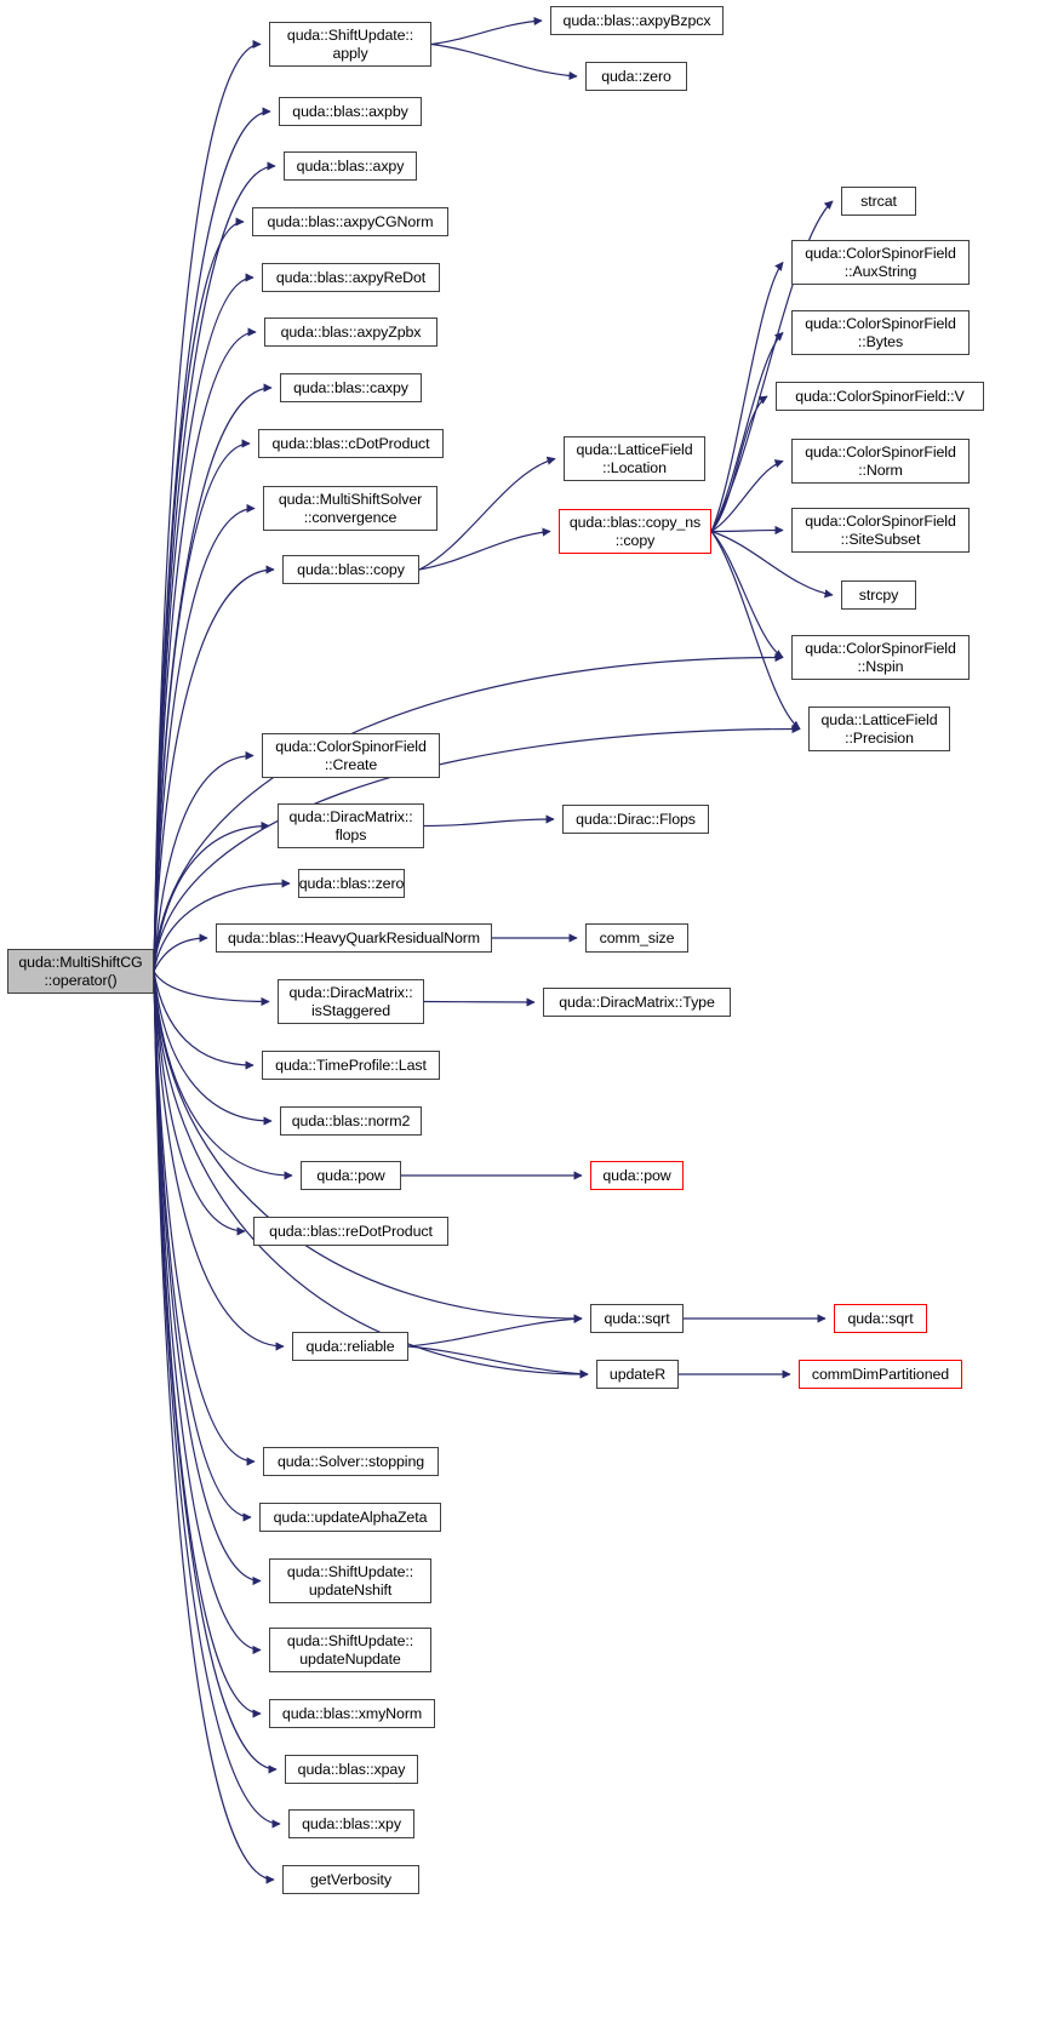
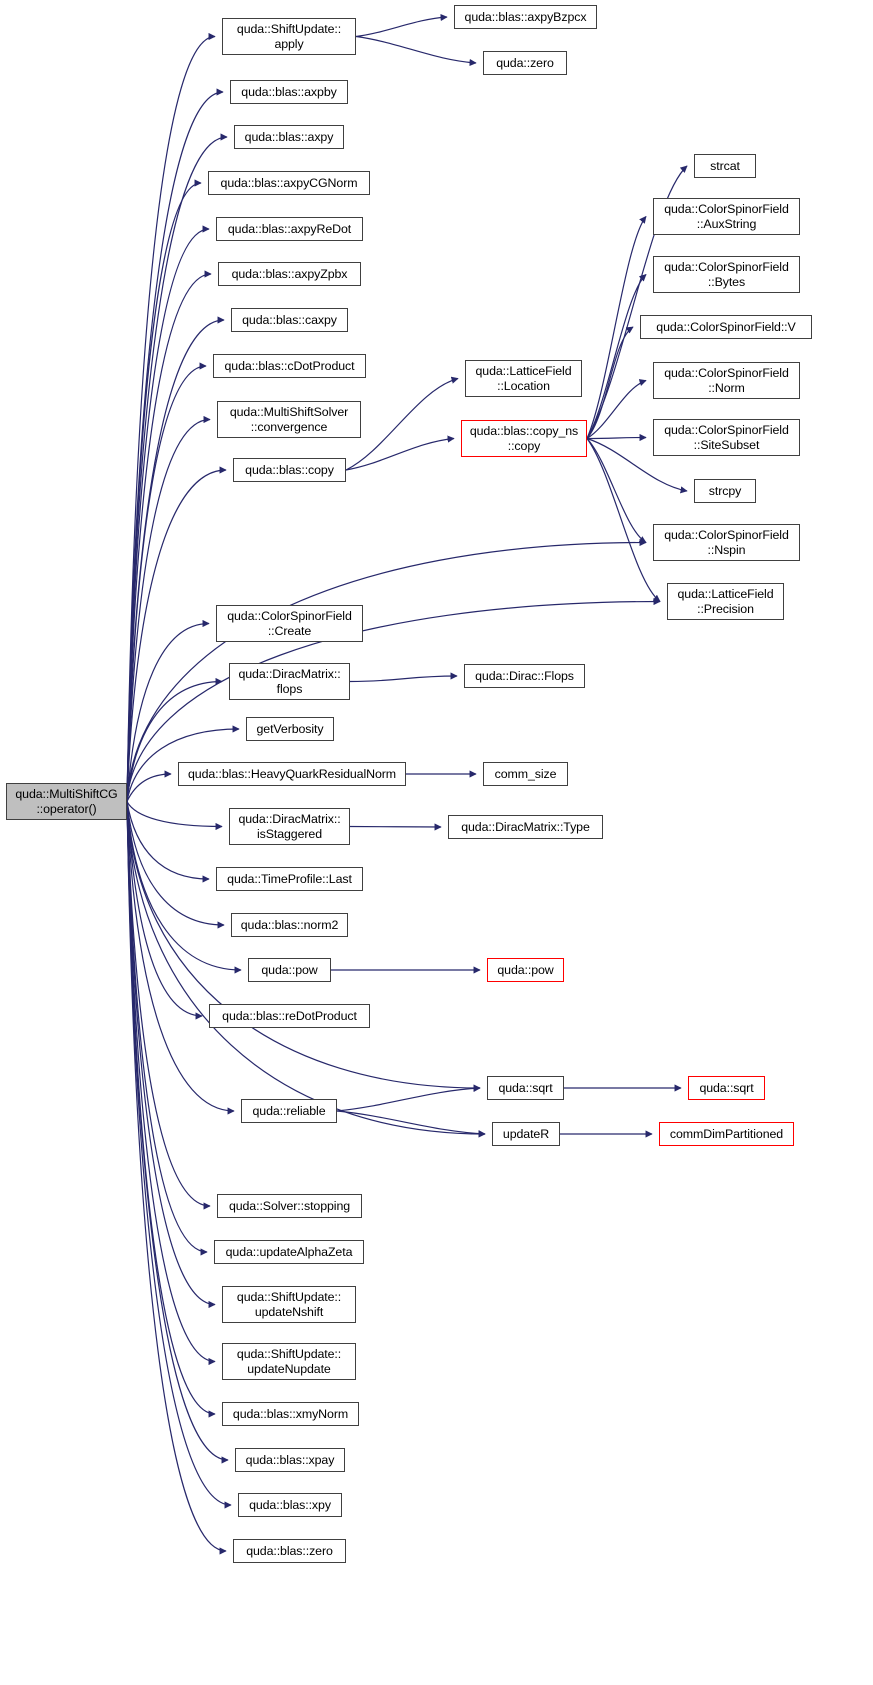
  quda::MultiShiftCG
  ::operator()
  quda::ShiftUpdate::
  apply
  quda::blas::axpyBzpcx
  quda::zero
  quda::blas::axpby
  quda::blas::axpy
  quda::blas::axpyCGNorm
  quda::blas::axpyReDot
  quda::blas::axpyZpbx
  quda::blas::caxpy
  quda::blas::cDotProduct
  quda::MultiShiftSolver
  ::convergence
  quda::blas::copy
  quda::LatticeField
  ::Location
  quda::blas::copy_ns
  ::copy
  strcat
  quda::ColorSpinorField
  ::AuxString
  quda::ColorSpinorField
  ::Bytes
  quda::ColorSpinorField::V
  quda::ColorSpinorField
  ::Norm
  quda::ColorSpinorField
  ::SiteSubset
  strcpy
  quda::ColorSpinorField
  ::Nspin
  quda::LatticeField
  ::Precision
  quda::ColorSpinorField
  ::Create
  quda::DiracMatrix::
  flops
  quda::Dirac::Flops
- quda::blas::zero
+ getVerbosity
  quda::blas::HeavyQuarkResidualNorm
  comm_size
  quda::DiracMatrix::
  isStaggered
  quda::DiracMatrix::Type
  quda::TimeProfile::Last
  quda::blas::norm2
  quda::pow
  quda::pow
  quda::blas::reDotProduct
  quda::sqrt
  quda::sqrt
  quda::reliable
  updateR
  commDimPartitioned
  quda::Solver::stopping
  quda::updateAlphaZeta
  quda::ShiftUpdate::
  updateNshift
  quda::ShiftUpdate::
  updateNupdate
  quda::blas::xmyNorm
  quda::blas::xpay
  quda::blas::xpy
- getVerbosity
+ quda::blas::zero
